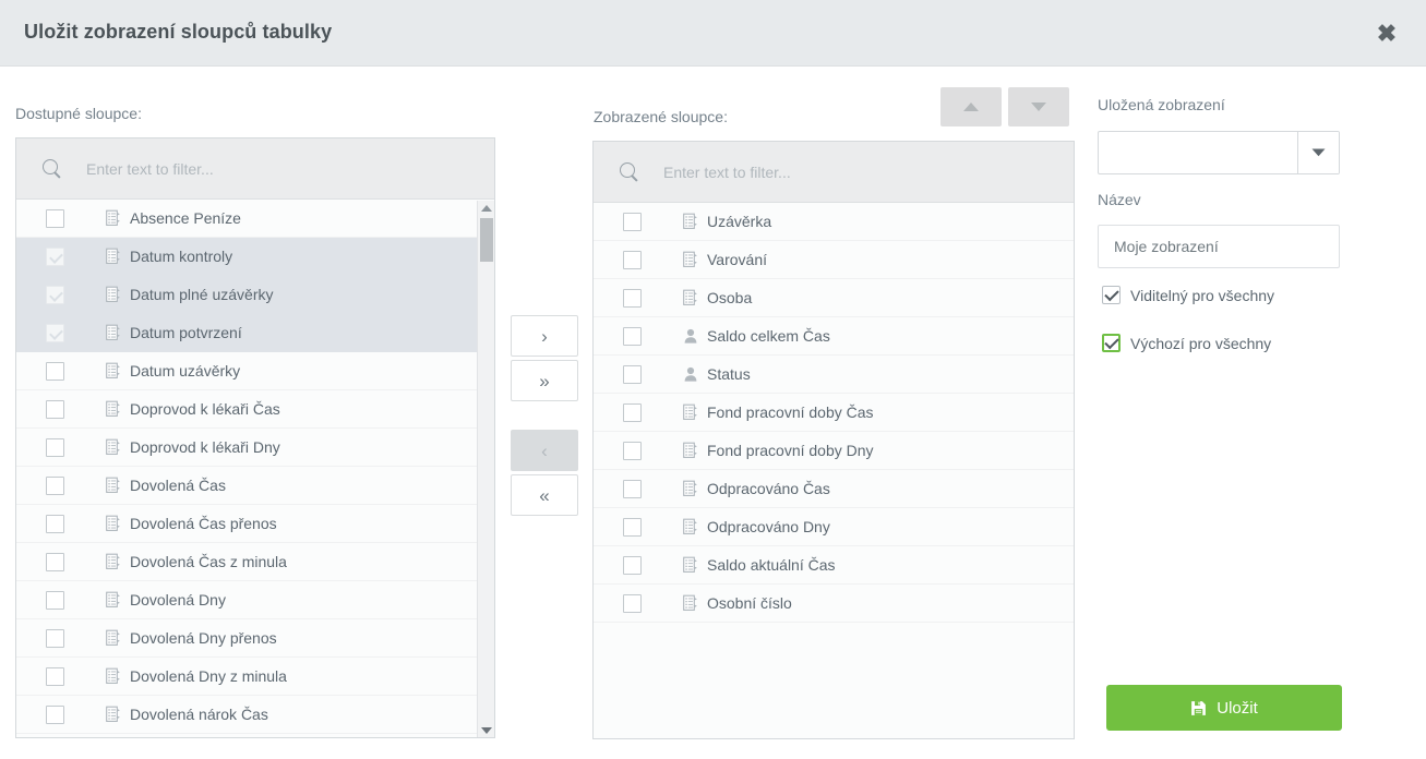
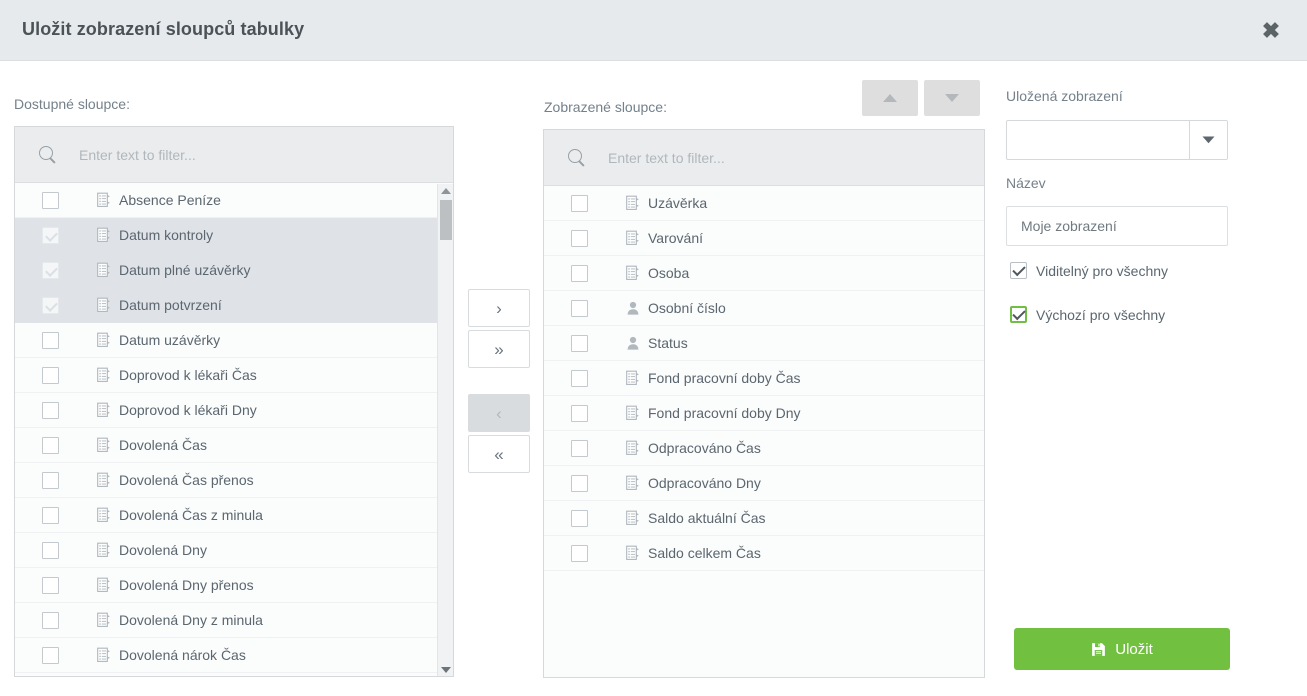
  Uložit zobrazení sloupců tabulky
  ✖
  Dostupné sloupce:
  Zobrazené sloupce:
  Enter text to filter...
  Absence Peníze
  Datum kontroly
  Datum plné uzávěrky
  Datum potvrzení
  Datum uzávěrky
  Doprovod k lékaři Čas
  Doprovod k lékaři Dny
  Dovolená Čas
  Dovolená Čas přenos
  Dovolená Čas z minula
  Dovolená Dny
  Dovolená Dny přenos
  Dovolená Dny z minula
  Dovolená nárok Čas
  ›
  »
  ‹
  «
  Enter text to filter...
  Uzávěrka
  Varování
  Osoba
- Saldo celkem Čas
+ Osobní číslo
  Status
  Fond pracovní doby Čas
  Fond pracovní doby Dny
  Odpracováno Čas
  Odpracováno Dny
  Saldo aktuální Čas
- Osobní číslo
+ Saldo celkem Čas
  Uložená zobrazení
  Název
  Moje zobrazení
  Viditelný pro všechny
  Výchozí pro všechny
  Uložit
